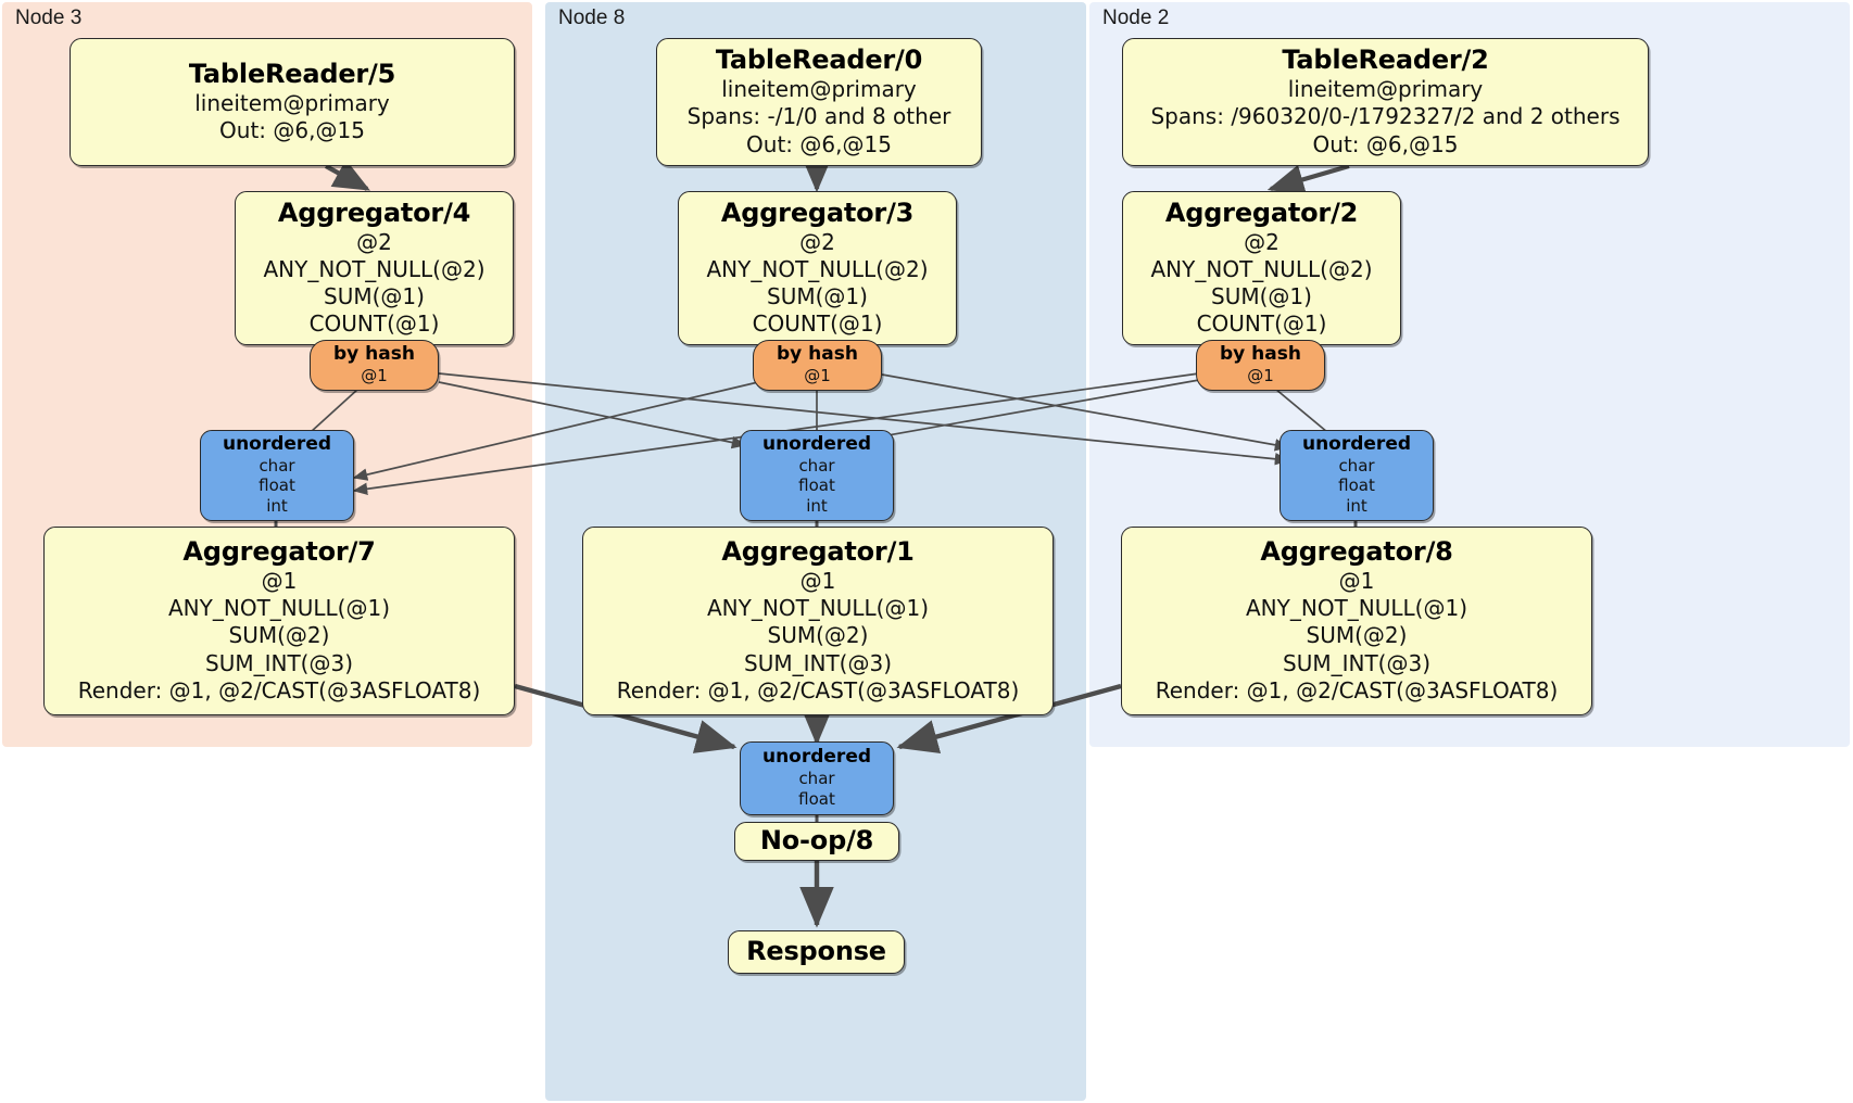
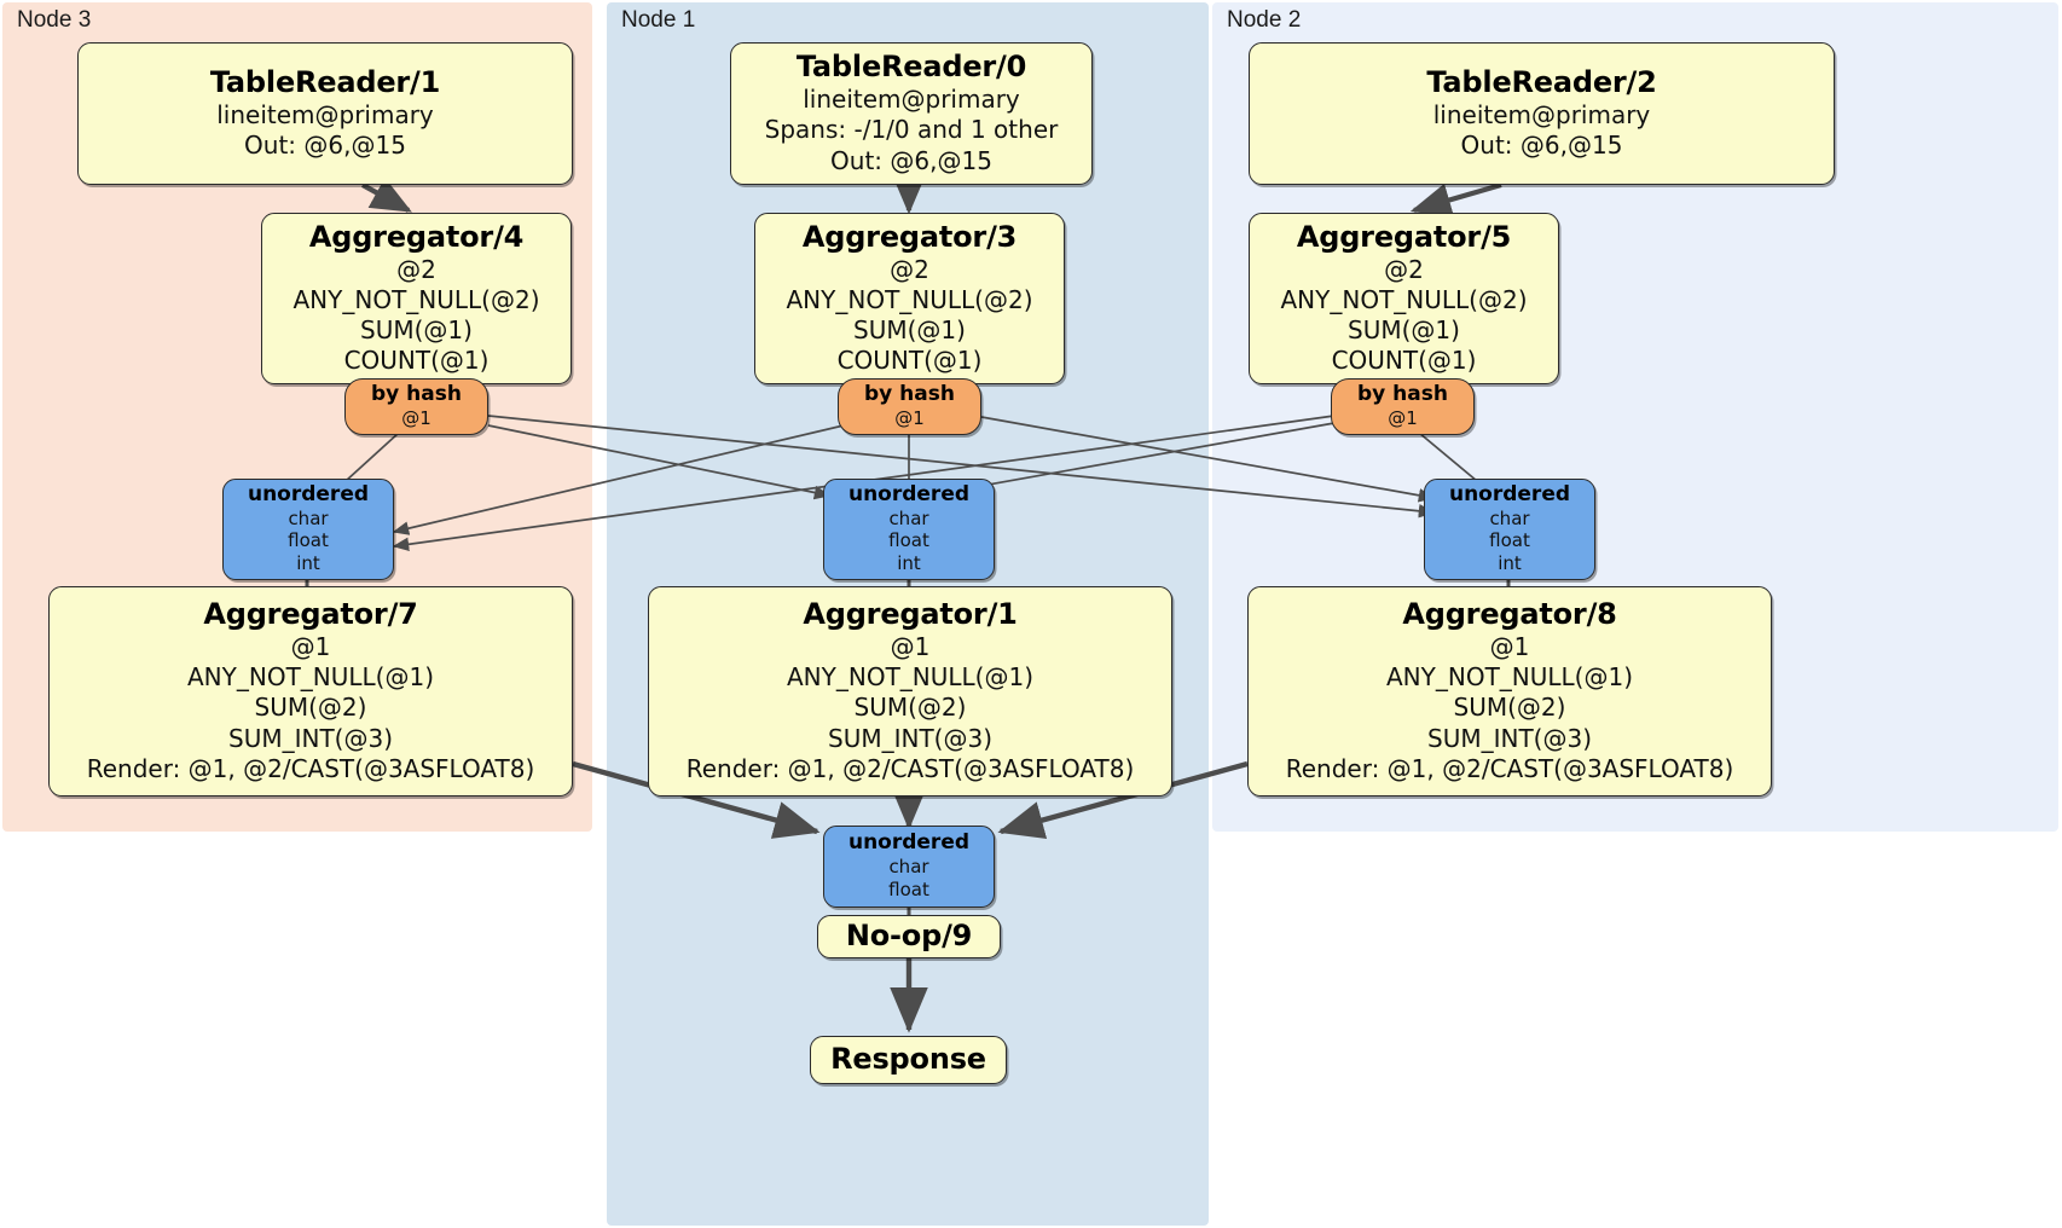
  Node 3
- Node 8
+ Node 1
  Node 2
- TableReader/5
+ TableReader/1
  lineitem@primary
  Out: @6,@15
  TableReader/0
  lineitem@primary
- Spans: -/1/0 and 8 other
+ Spans: -/1/0 and 1 other
  Out: @6,@15
  TableReader/2
  lineitem@primary
- Spans: /960320/0-/1792327/2 and 2 others
  Out: @6,@15
  Aggregator/4
  @2
  ANY_NOT_NULL(@2)
  SUM(@1)
  COUNT(@1)
  Aggregator/3
  @2
  ANY_NOT_NULL(@2)
  SUM(@1)
  COUNT(@1)
- Aggregator/2
+ Aggregator/5
  @2
  ANY_NOT_NULL(@2)
  SUM(@1)
  COUNT(@1)
  by hash
  @1
  by hash
  @1
  by hash
  @1
  unordered
  char
  float
  int
  unordered
  char
  float
  int
  unordered
  char
  float
  int
  Aggregator/7
  @1
  ANY_NOT_NULL(@1)
  SUM(@2)
  SUM_INT(@3)
  Render: @1, @2/CAST(@3ASFLOAT8)
  Aggregator/1
  @1
  ANY_NOT_NULL(@1)
  SUM(@2)
  SUM_INT(@3)
  Render: @1, @2/CAST(@3ASFLOAT8)
  Aggregator/8
  @1
  ANY_NOT_NULL(@1)
  SUM(@2)
  SUM_INT(@3)
  Render: @1, @2/CAST(@3ASFLOAT8)
  unordered
  char
  float
- No-op/8
+ No-op/9
  Response
